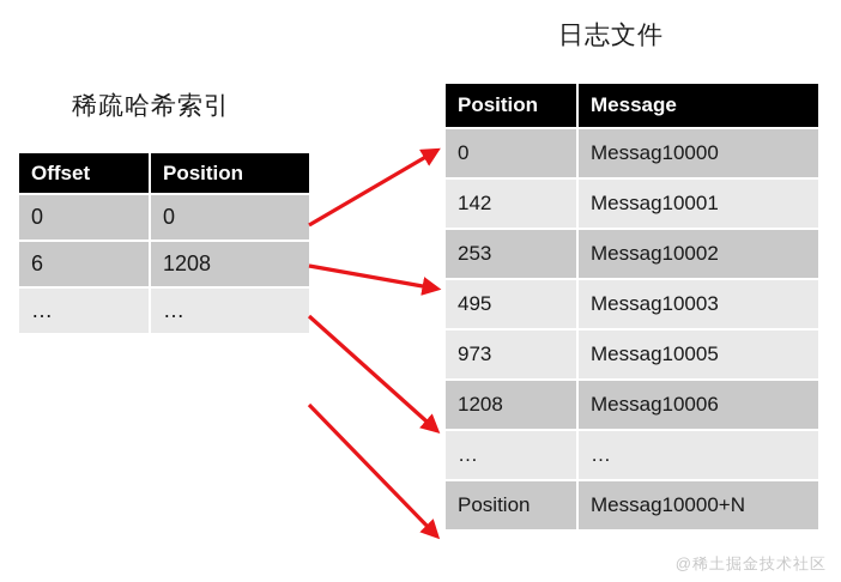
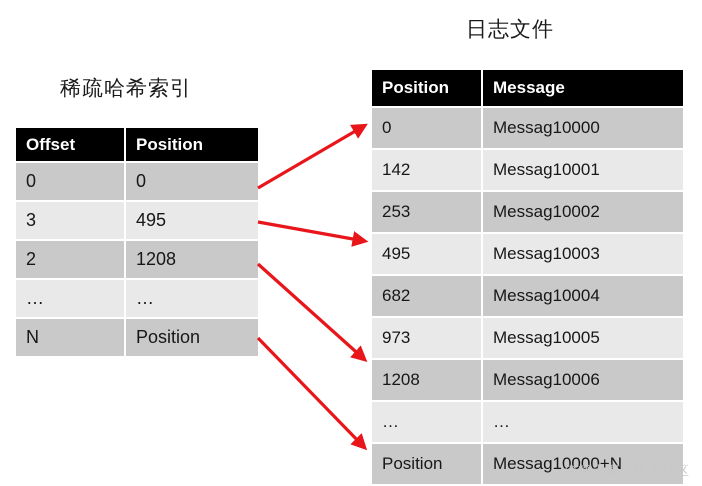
  稀疏哈希索引
  日志文件
  Offset	Position
  0	0
+ 3	495
- 6	1208
+ 2	1208
  …	…
+ N	Position
  Position	Message
  0	Messag10000
  142	Messag10001
  253	Messag10002
  495	Messag10003
+ 682	Messag10004
  973	Messag10005
  1208	Messag10006
  …	…
  Position	Messag10000+N
  @稀土掘金技术社区
